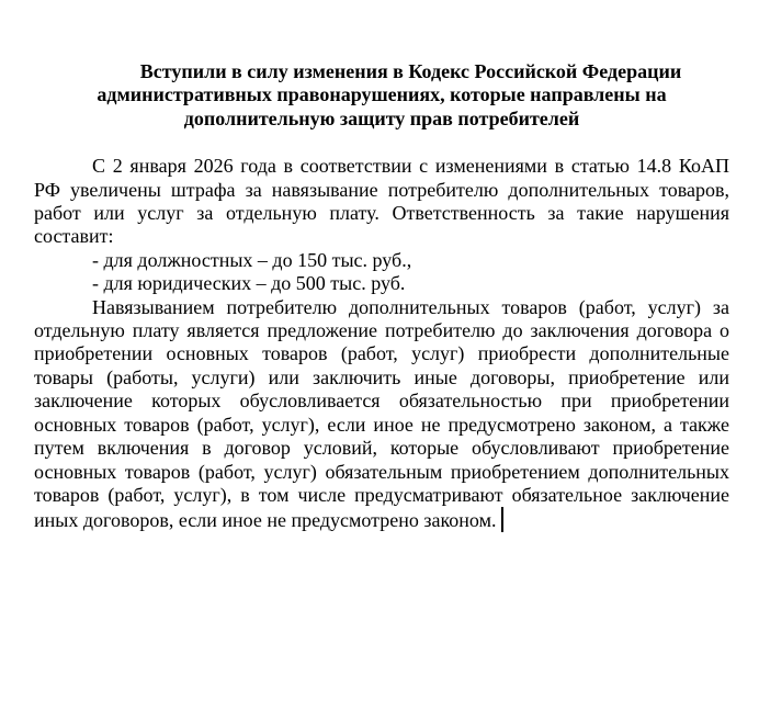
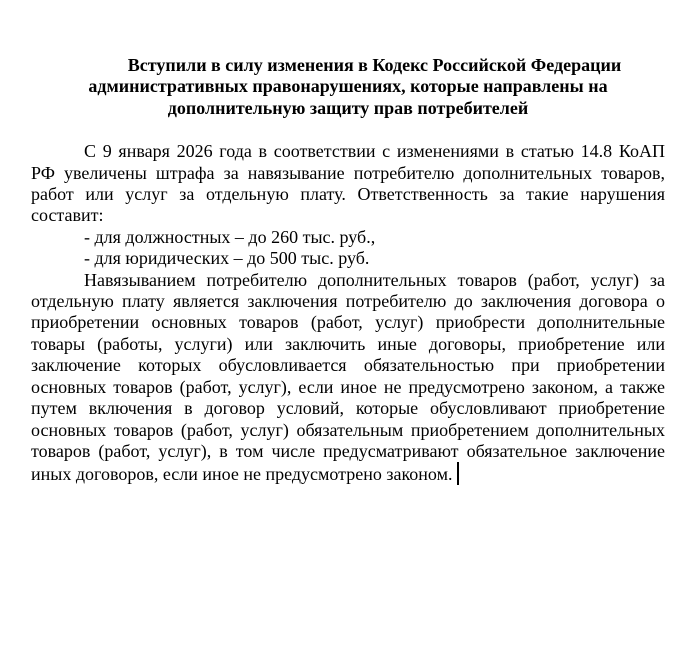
  Вступили в силу изменения в Кодекс Российской Федерации административных правонарушениях, которые направлены на дополнительную защиту прав потребителей
- С 2 января 2026 года в соответствии с изменениями в статью 14.8 КоАП РФ увеличены штрафа за навязывание потребителю дополнительных товаров, работ или услуг за отдельную плату. Ответственность за такие нарушения составит:
+ С 9 января 2026 года в соответствии с изменениями в статью 14.8 КоАП РФ увеличены штрафа за навязывание потребителю дополнительных товаров, работ или услуг за отдельную плату. Ответственность за такие нарушения составит:
- - для должностных – до 150 тыс. руб.,
+ - для должностных – до 260 тыс. руб.,
  - для юридических – до 500 тыс. руб.
- Навязыванием потребителю дополнительных товаров (работ, услуг) за отдельную плату является предложение потребителю до заключения договора о приобретении основных товаров (работ, услуг) приобрести дополнительные товары (работы, услуги) или заключить иные договоры, приобретение или заключение которых обусловливается обязательностью при приобретении основных товаров (работ, услуг), если иное не предусмотрено законом, а также путем включения в договор условий, которые обусловливают приобретение основных товаров (работ, услуг) обязательным приобретением дополнительных товаров (работ, услуг), в том числе предусматривают обязательное заключение иных договоров, если иное не предусмотрено законом.
+ Навязыванием потребителю дополнительных товаров (работ, услуг) за отдельную плату является заключения потребителю до заключения договора о приобретении основных товаров (работ, услуг) приобрести дополнительные товары (работы, услуги) или заключить иные договоры, приобретение или заключение которых обусловливается обязательностью при приобретении основных товаров (работ, услуг), если иное не предусмотрено законом, а также путем включения в договор условий, которые обусловливают приобретение основных товаров (работ, услуг) обязательным приобретением дополнительных товаров (работ, услуг), в том числе предусматривают обязательное заключение иных договоров, если иное не предусмотрено законом.
